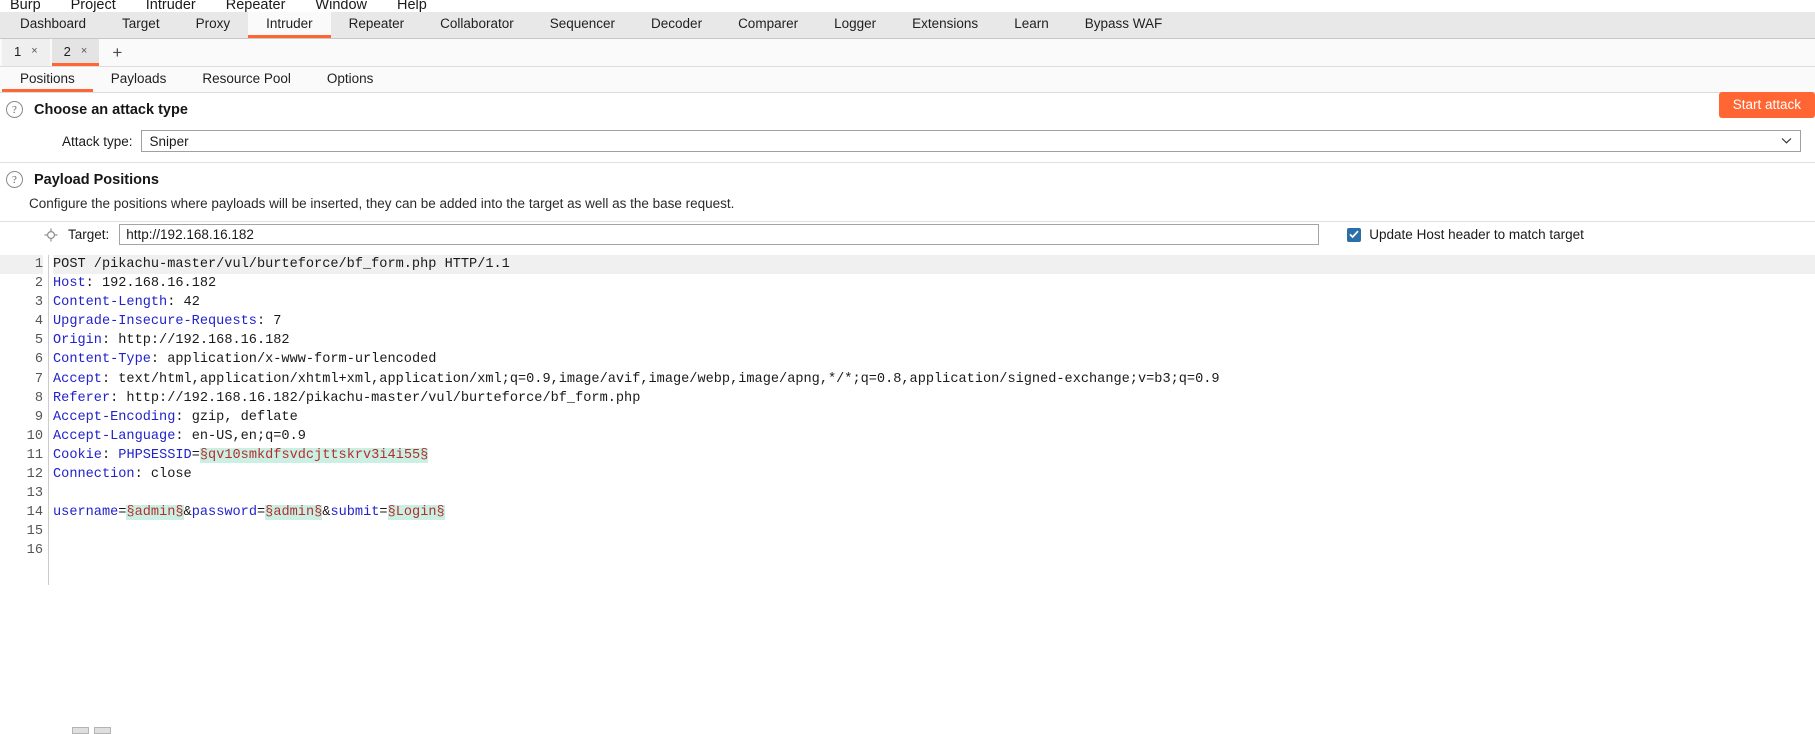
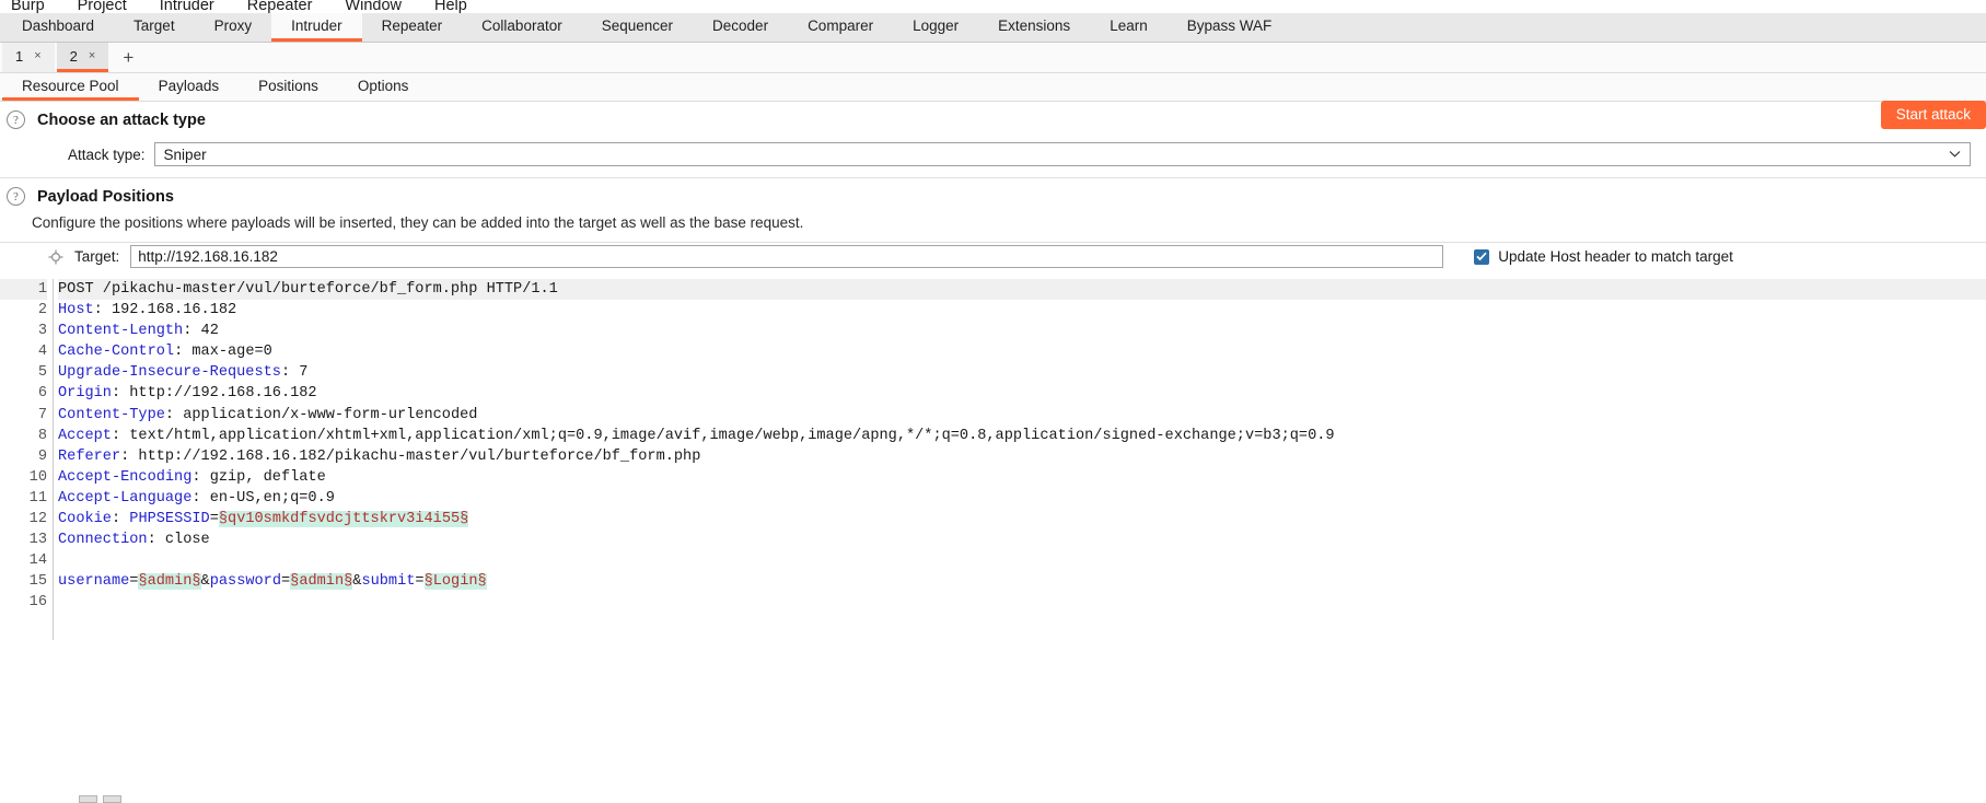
  Burp
  Project
  Intruder
  Repeater
  Window
  Help
  Dashboard
  Target
  Proxy
  Intruder
  Repeater
  Collaborator
  Sequencer
  Decoder
  Comparer
  Logger
  Extensions
  Learn
  Bypass WAF
  1
  ×
  2
  ×
  +
- Positions
+ Resource Pool
  Payloads
- Resource Pool
+ Positions
  Options
  ?
  Choose an attack type
  Attack type:
  Sniper
  Start attack
  ?
  Payload Positions
  Configure the positions where payloads will be inserted, they can be added into the target as well as the base request.
  Target:
  http://192.168.16.182
  Update Host header to match target
  1
  2
  3
  4
  5
  6
  7
  8
  9
  10
  11
  12
  13
  14
  15
  16
  POST /pikachu-master/vul/burteforce/bf_form.php HTTP/1.1
  Host: 192.168.16.182
  Content-Length: 42
+ Cache-Control: max-age=0
  Upgrade-Insecure-Requests: 7
  Origin: http://192.168.16.182
  Content-Type: application/x-www-form-urlencoded
  Accept: text/html,application/xhtml+xml,application/xml;q=0.9,image/avif,image/webp,image/apng,*/*;q=0.8,application/signed-exchange;v=b3;q=0.9
  Referer: http://192.168.16.182/pikachu-master/vul/burteforce/bf_form.php
  Accept-Encoding: gzip, deflate
  Accept-Language: en-US,en;q=0.9
  Cookie: PHPSESSID=§qv10smkdfsvdcjttskrv3i4i55§
  Connection: close
  username=§admin§&password=§admin§&submit=§Login§
